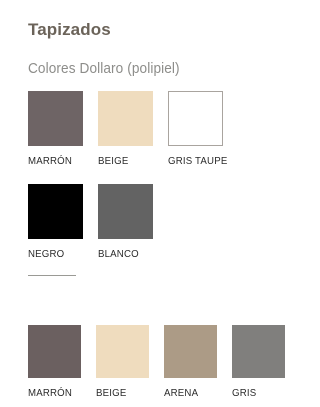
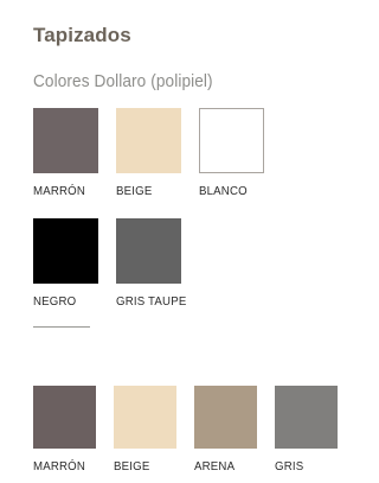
  Tapizados
  Colores Dollaro (polipiel)
  MARRÓN
  BEIGE
- GRIS TAUPE
+ BLANCO
  NEGRO
- BLANCO
+ GRIS TAUPE
  MARRÓN
  BEIGE
  ARENA
  GRIS
